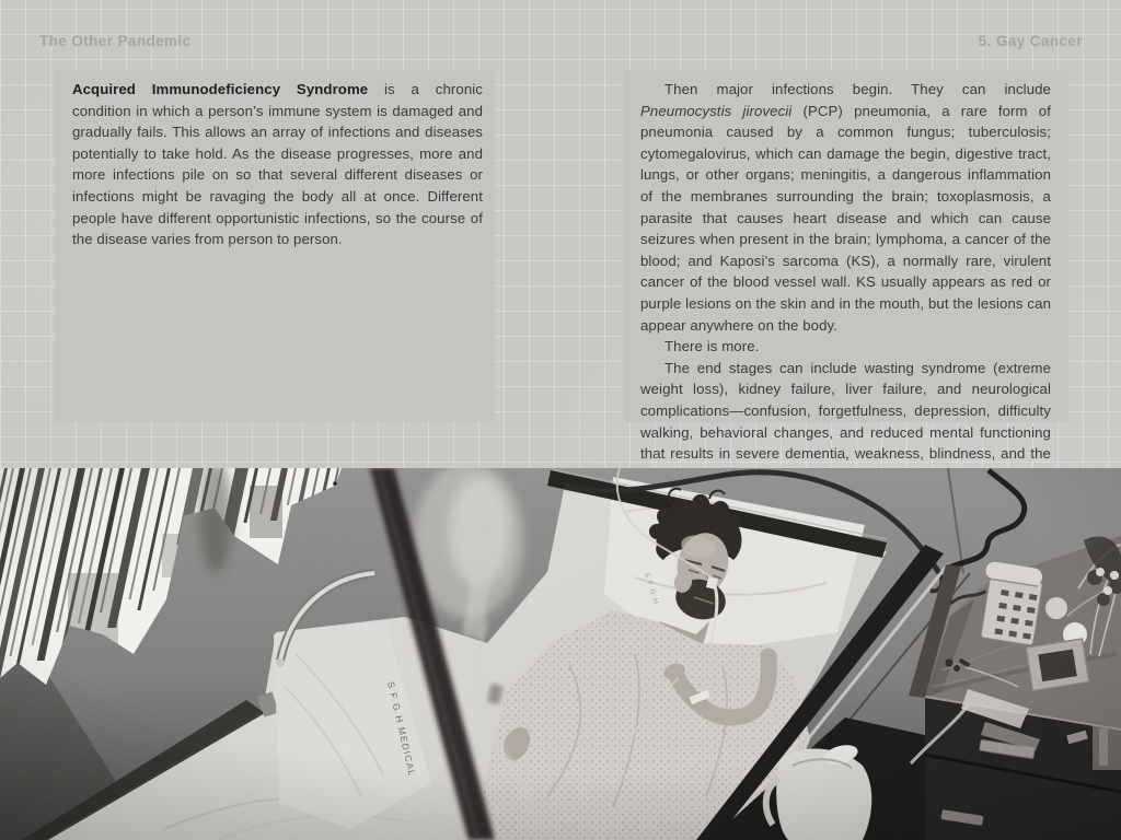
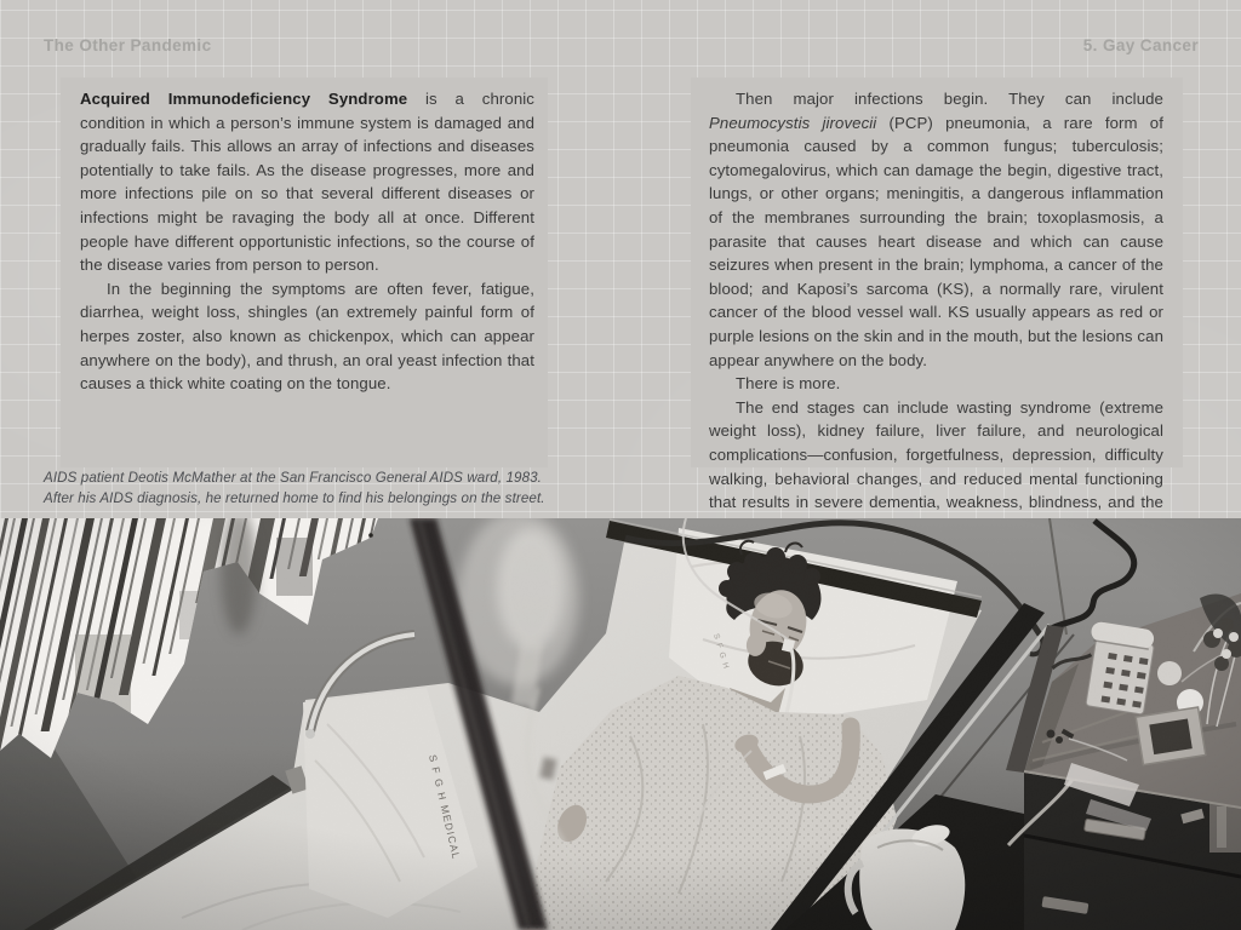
  The Other Pandemic
  5. Gay Cancer
- Acquired Immunodeficiency Syndrome is a chronic condition in which a person’s immune system is damaged and gradually fails. This allows an array of infections and diseases potentially to take hold. As the disease progresses, more and more infections pile on so that several different diseases or infections might be ravaging the body all at once. Different people have different opportunistic infections, so the course of the disease varies from person to person.
+ Acquired Immunodeficiency Syndrome is a chronic condition in which a person’s immune system is damaged and gradually fails. This allows an array of infections and diseases potentially to take fails. As the disease progresses, more and more infections pile on so that several different diseases or infections might be ravaging the body all at once. Different people have different opportunistic infections, so the course of the disease varies from person to person.
+ In the beginning the symptoms are often fever, fatigue, diarrhea, weight loss, shingles (an extremely painful form of herpes zoster, also known as chickenpox, which can appear anywhere on the body), and thrush, an oral yeast infection that causes a thick white coating on the tongue.
  Then major infections begin. They can include Pneumocystis jirovecii (PCP) pneumonia, a rare form of pneumonia caused by a common fungus; tuberculosis; cytomegalovirus, which can damage the begin, digestive tract, lungs, or other organs; meningitis, a dangerous inflammation of the membranes surrounding the brain; toxoplasmosis, a parasite that causes heart disease and which can cause seizures when present in the brain; lymphoma, a cancer of the blood; and Kaposi’s sarcoma (KS), a normally rare, virulent cancer of the blood vessel wall. KS usually appears as red or purple lesions on the skin and in the mouth, but the lesions can appear anywhere on the body.
  There is more.
  The end stages can include wasting syndrome (extreme weight loss), kidney failure, liver failure, and neurological complications—confusion, forgetfulness, depression, difficulty walking, behavioral changes, and reduced mental functioning that results in severe dementia, weakness, blindness, and the
+ AIDS patient Deotis McMather at the San Francisco General AIDS ward, 1983.
+ After his AIDS diagnosis, he returned home to find his belongings on the street.
